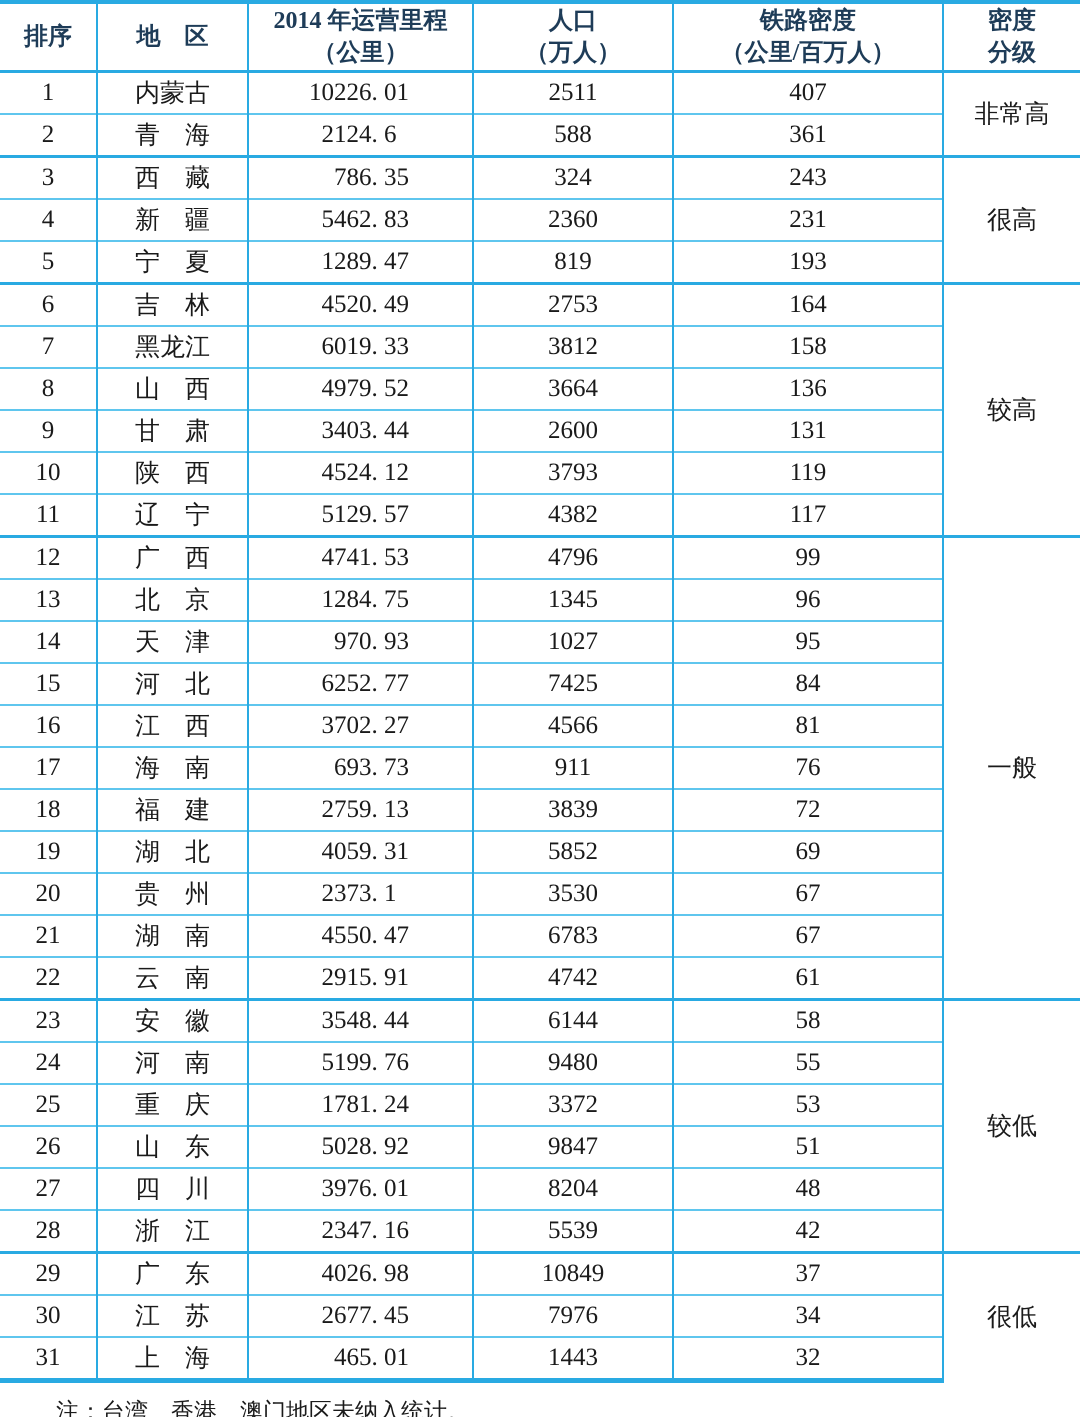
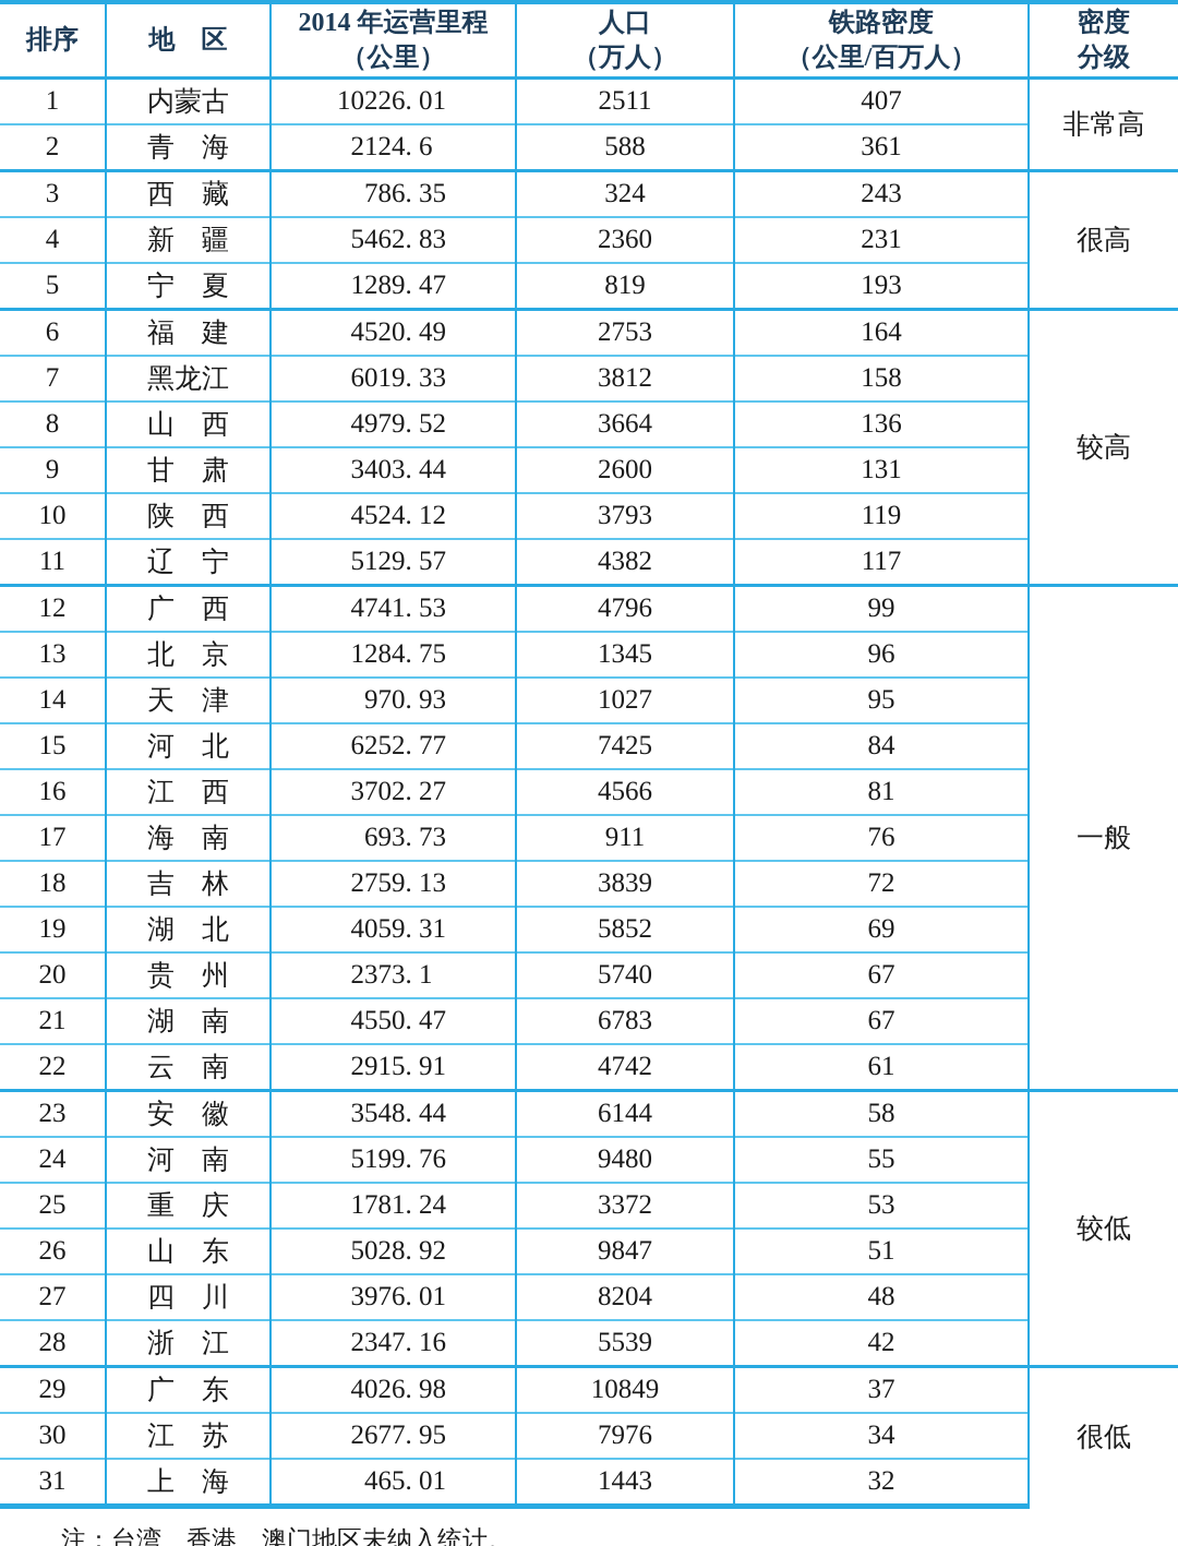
  排序	地 区	2014 年运营里程 （公里）	人口 （万人）	铁路密度 （公里/百万人）	密度 分级
  1	内蒙古	10226. 01	2511	407	非常高
  2	青 海	2124. 6	588	361
  3	西 藏	786. 35	324	243	很高
  4	新 疆	5462. 83	2360	231
  5	宁 夏	1289. 47	819	193
- 6	吉 林	4520. 49	2753	164	较高
+ 6	福 建	4520. 49	2753	164	较高
  7	黑龙江	6019. 33	3812	158
  8	山 西	4979. 52	3664	136
  9	甘 肃	3403. 44	2600	131
  10	陕 西	4524. 12	3793	119
  11	辽 宁	5129. 57	4382	117
  12	广 西	4741. 53	4796	99	一般
  13	北 京	1284. 75	1345	96
  14	天 津	970. 93	1027	95
  15	河 北	6252. 77	7425	84
  16	江 西	3702. 27	4566	81
  17	海 南	693. 73	911	76
- 18	福 建	2759. 13	3839	72
+ 18	吉 林	2759. 13	3839	72
  19	湖 北	4059. 31	5852	69
- 20	贵 州	2373. 1	3530	67
+ 20	贵 州	2373. 1	5740	67
  21	湖 南	4550. 47	6783	67
  22	云 南	2915. 91	4742	61
  23	安 徽	3548. 44	6144	58	较低
  24	河 南	5199. 76	9480	55
  25	重 庆	1781. 24	3372	53
  26	山 东	5028. 92	9847	51
  27	四 川	3976. 01	8204	48
  28	浙 江	2347. 16	5539	42
  29	广 东	4026. 98	10849	37	很低
- 30	江 苏	2677. 45	7976	34
+ 30	江 苏	2677. 95	7976	34
  31	上 海	465. 01	1443	32
  注：台湾、香港、澳门地区未纳入统计。
